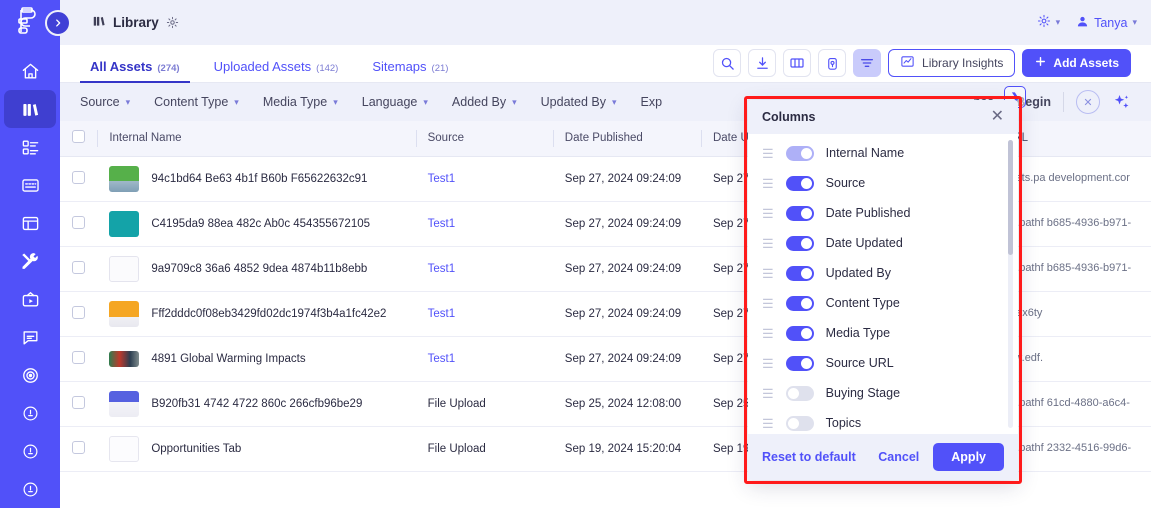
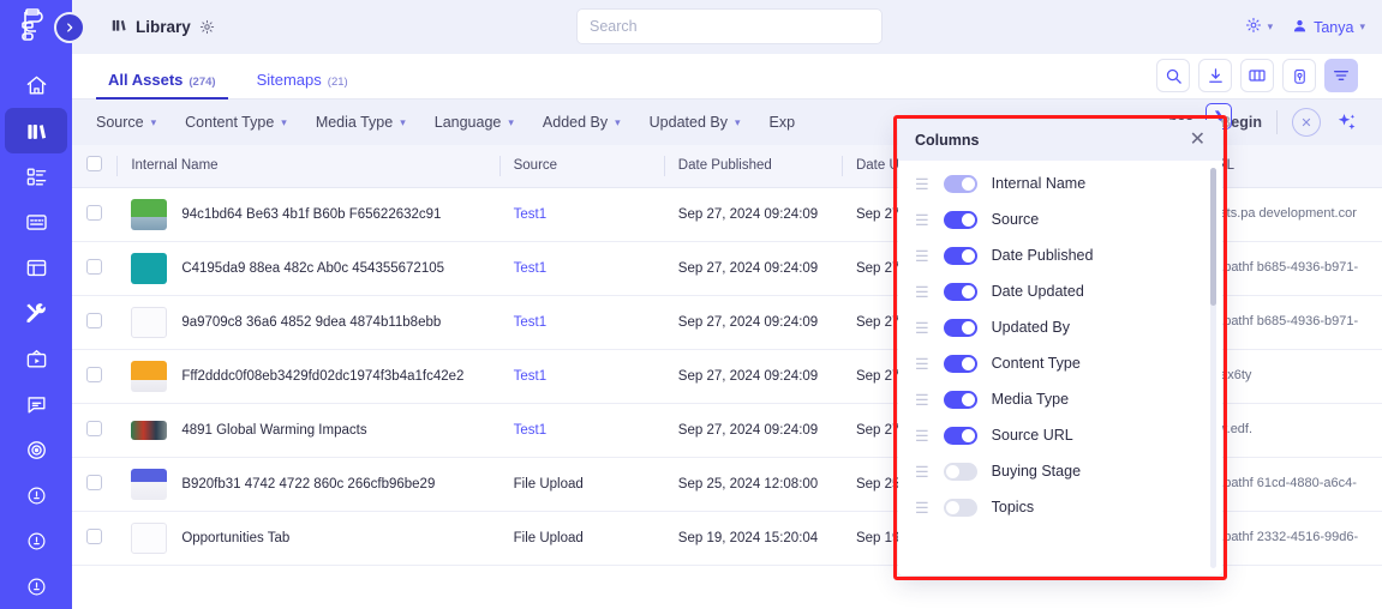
  Library
+ Search
  ▾
  Tanya
  ▾
  All Assets
  (274)
- Uploaded Assets
- (142)
  Sitemaps
  (21)
- Library Insights
- Add Assets
  Source
  ▾
  Content Type
  ▾
  Media Type
  ▾
  Language
  ▾
  Added By
  ▾
  Updated By
  ▾
  Exp
  Begin
  ❯
  ✕
  	94c1bd64 Be63 4b1f B60b F65622632c91	Test1	Sep 27, 2024 09:24:09	Sep 27		ets.pa development.cor
  	C4195da9 88ea 482c Ab0c 454355672105	Test1	Sep 27, 2024 09:24:09	Sep 27		pathf b685-4936-b971-
  	9a9709c8 36a6 4852 9dea 4874b11b8ebb	Test1	Sep 27, 2024 09:24:09	Sep 27		pathf b685-4936-b971-
  	Fff2dddc0f08eb3429fd02dc1974f3b4a1fc42e2	Test1	Sep 27, 2024 09:24:09	Sep 27		ex6ty
  	4891 Global Warming Impacts	Test1	Sep 27, 2024 09:24:09	Sep 27		.edf.
  	B920fb31 4742 4722 860c 266cfb96be29	File Upload	Sep 25, 2024 12:08:00	Sep 25		pathf 61cd-4880-a6c4-
  	Opportunities Tab	File Upload	Sep 19, 2024 15:20:04	Sep 19		pathf 2332-4516-99d6-
  Columns
  ✕
  ☰
  Internal Name
  ☰
  Source
  ☰
  Date Published
  ☰
  Date Updated
  ☰
  Updated By
  ☰
  Content Type
  ☰
  Media Type
  ☰
  Source URL
  ☰
  Buying Stage
  ☰
  Topics
- Reset to default
- Cancel
- Apply
